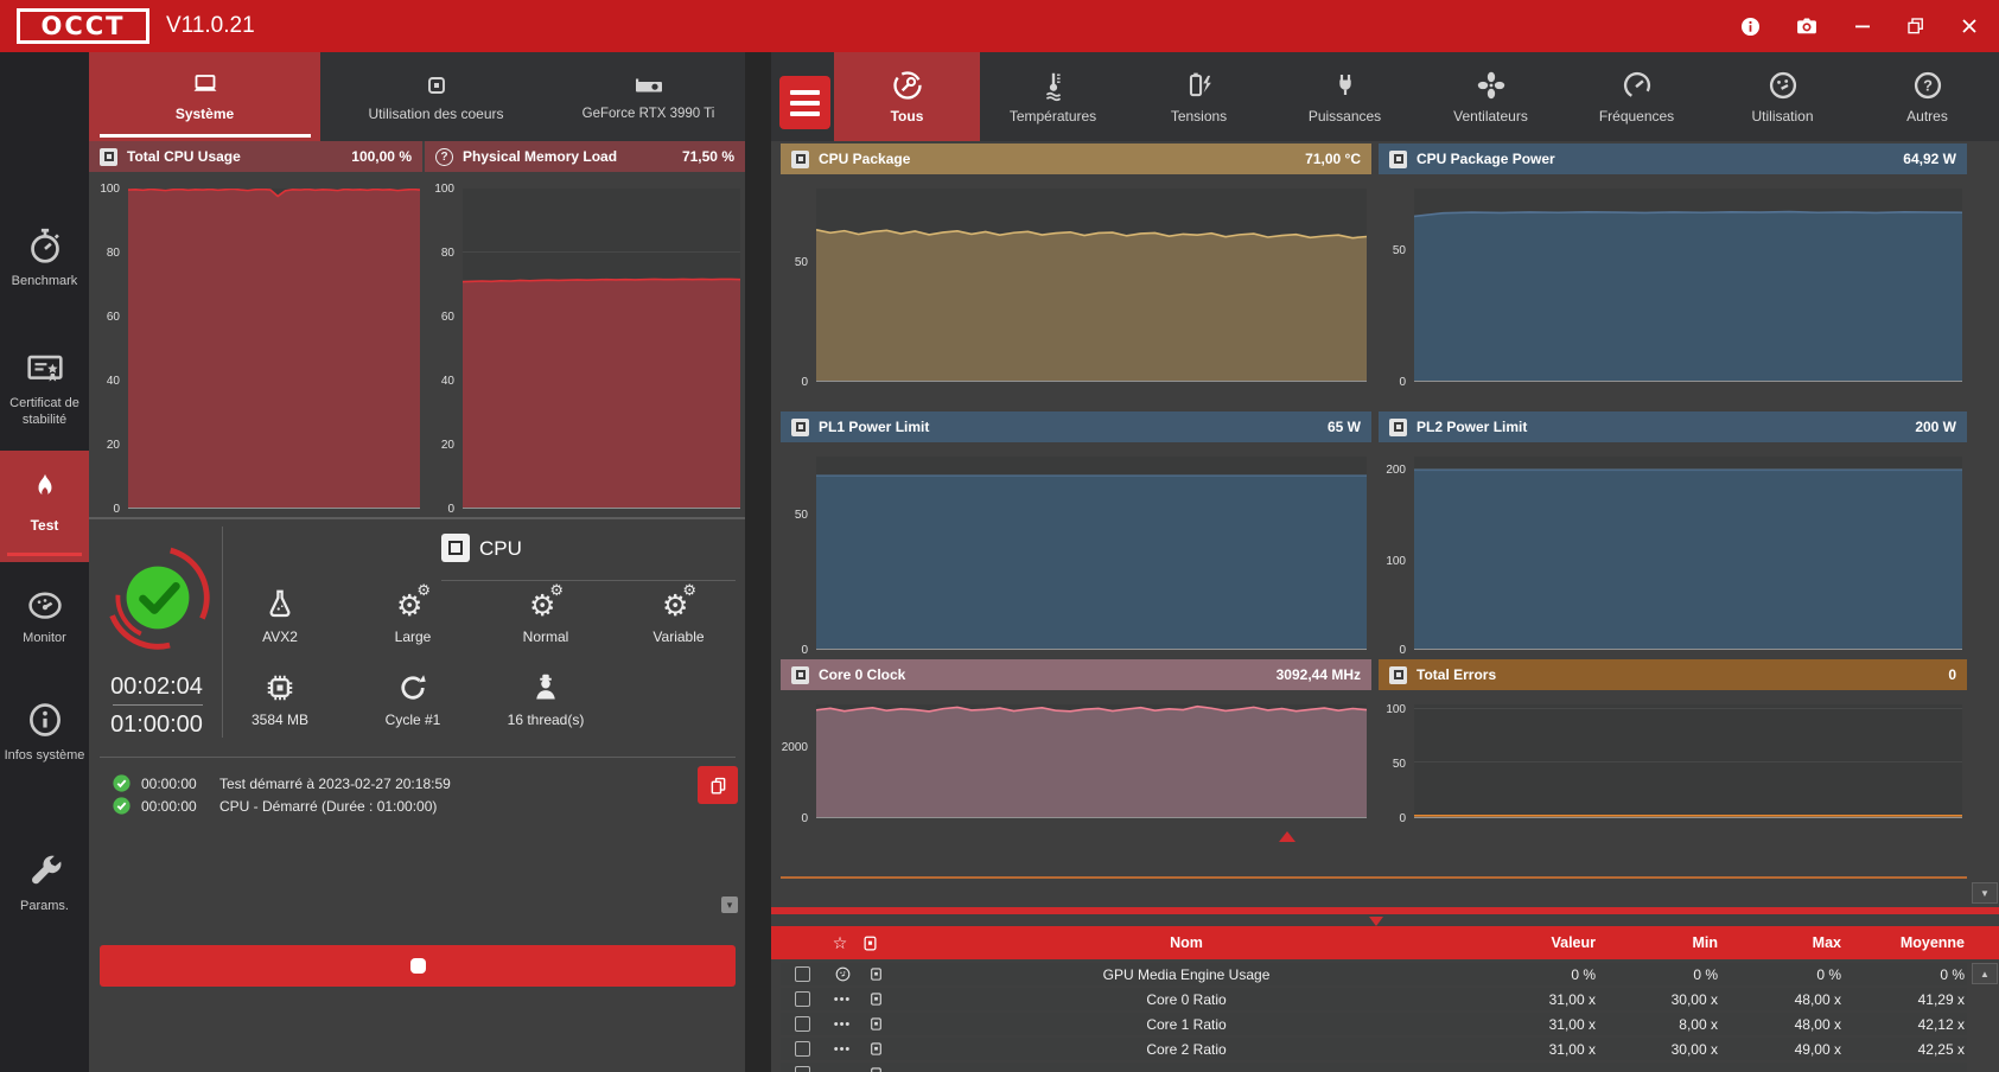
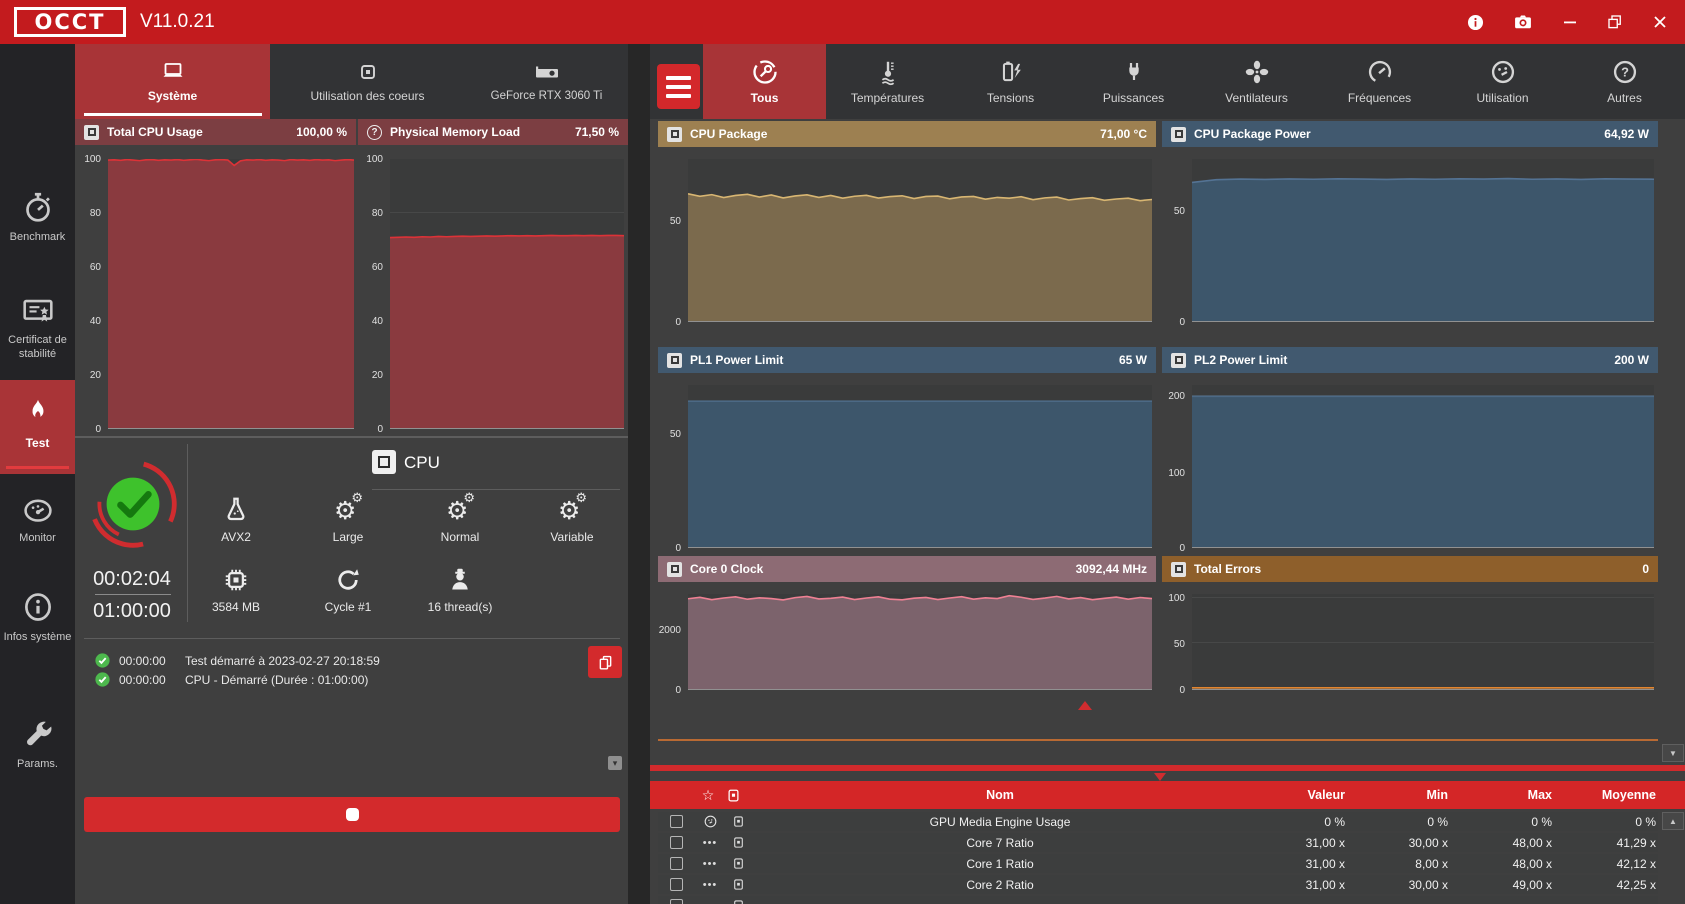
  OCCT
  V11.0.21
  Benchmark
  Certificat de stabilité
  Test
  Monitor
  Infos système
  Params.
  Système
  Utilisation des coeurs
- GeForce RTX 3990 Ti
+ GeForce RTX 3060 Ti
  Total CPU Usage
  100,00 %
  100
  80
  60
  40
  20
  0
  ?
  Physical Memory Load
  71,50 %
  100
  80
  60
  40
  20
  0
  00:02:04
  01:00:00
  CPU
  AVX2
  ⚙
  ⚙
  Large
  ⚙
  ⚙
  Normal
  ⚙
  ⚙
  Variable
  3584 MB
  Cycle #1
  16 thread(s)
  00:00:00
  Test démarré à 2023-02-27 20:18:59
  00:00:00
  CPU - Démarré (Durée : 01:00:00)
  ▾
  Tous
  Températures
  Tensions
  Puissances
  Ventilateurs
  Fréquences
  Utilisation
  ?
  Autres
  CPU Package
  71,00 °C
  50
  0
  CPU Package Power
  64,92 W
  50
  0
  PL1 Power Limit
  65 W
  50
  0
  PL2 Power Limit
  200 W
  200
  100
  0
  Core 0 Clock
  3092,44 MHz
  2000
  0
  Total Errors
  0
  100
  50
  0
  ▼
  ☆
  Nom
  Valeur
  Min
  Max
  Moyenne
  GPU Media Engine Usage
  0 %
  0 %
  0 %
  0 %
  •••
- Core 0 Ratio
+ Core 7 Ratio
  31,00 x
  30,00 x
  48,00 x
  41,29 x
  •••
  Core 1 Ratio
  31,00 x
  8,00 x
  48,00 x
  42,12 x
  •••
  Core 2 Ratio
  31,00 x
  30,00 x
  49,00 x
  42,25 x
  ▲
